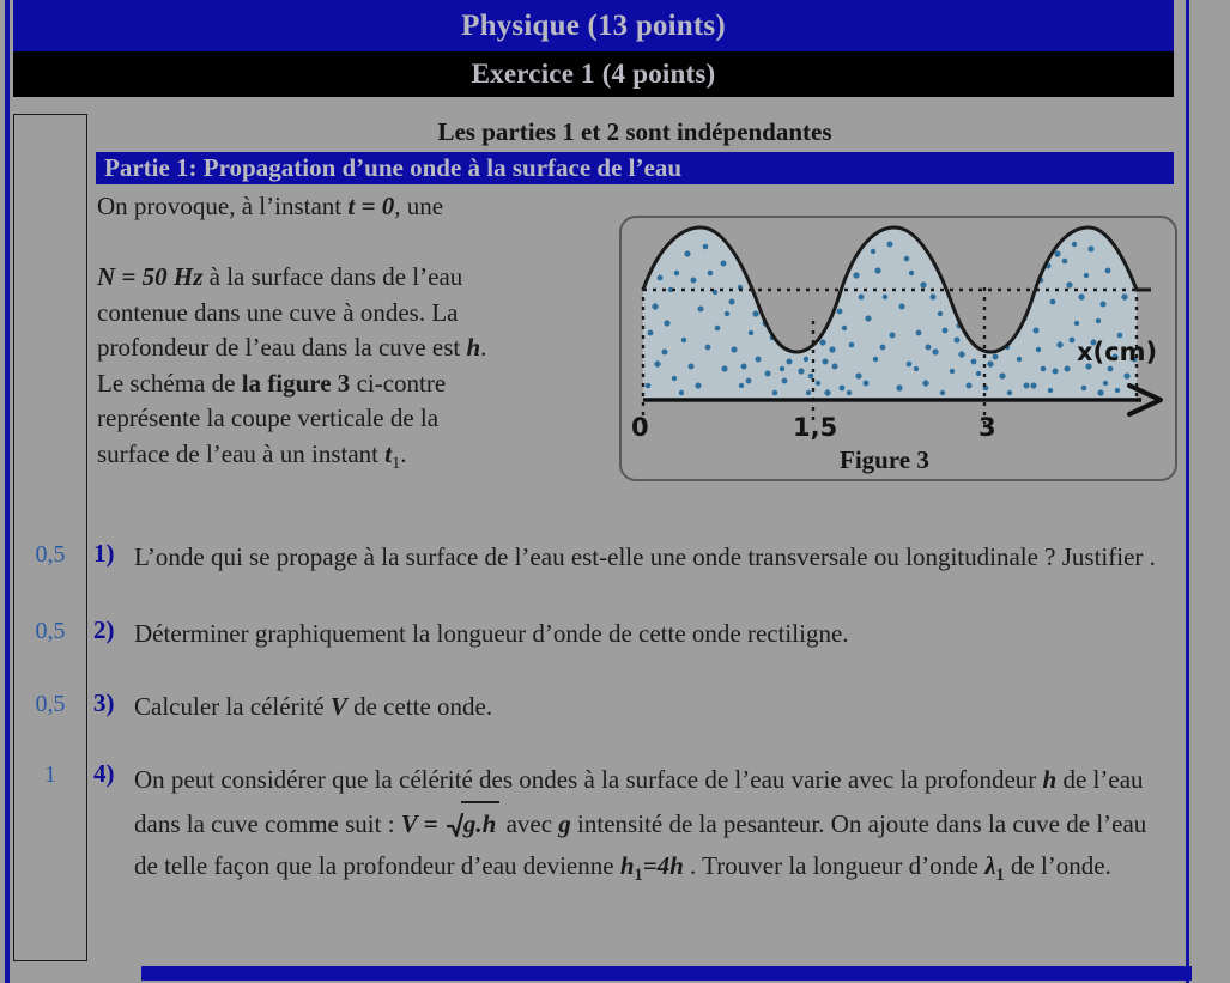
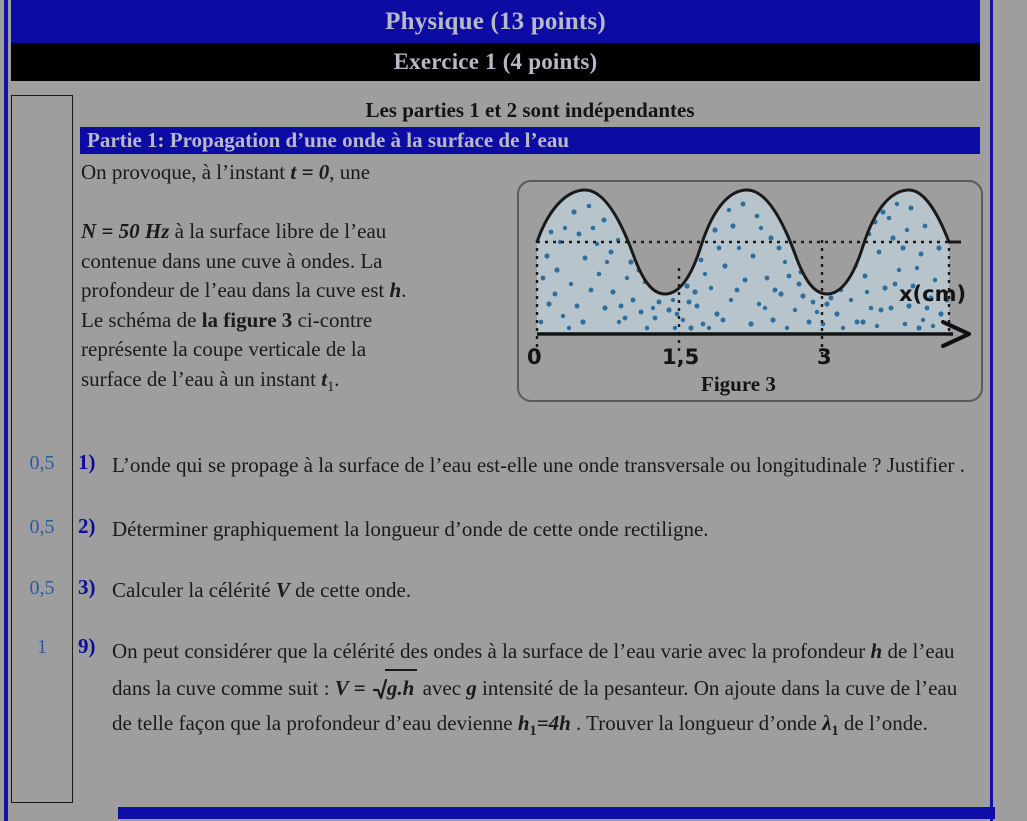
  Physique (13 points)
  Exercice 1 (4 points)
  Les parties 1 et 2 sont indépendantes
  Partie 1: Propagation d’une onde à la surface de l’eau
  On provoque, à l’instant t = 0, une
- N = 50 Hz à la surface dans de l’eau
+ N = 50 Hz à la surface libre de l’eau
  contenue dans une cuve à ondes. La
  profondeur de l’eau dans la cuve est h.
  Le schéma de la figure 3 ci-contre
  représente la coupe verticale de la
  surface de l’eau à un instant t1.
  x(cm)
  0
  1,5
  3
  Figure 3
  0,5
  1)
  L’onde qui se propage à la surface de l’eau est-elle une onde transversale ou longitudinale ? Justifier .
  0,5
  2)
  Déterminer graphiquement la longueur d’onde de cette onde rectiligne.
  0,5
  3)
  Calculer la célérité V de cette onde.
  1
- 4)
+ 9)
  On peut considérer que la célérité des ondes à la surface de l’eau varie avec la profondeur h de l’eau dans la cuve comme suit : V = g.h avec g intensité de la pesanteur. On ajoute dans la cuve de l’eau de telle façon que la profondeur d’eau devienne h1=4h . Trouver la longueur d’onde λ1 de l’onde.
